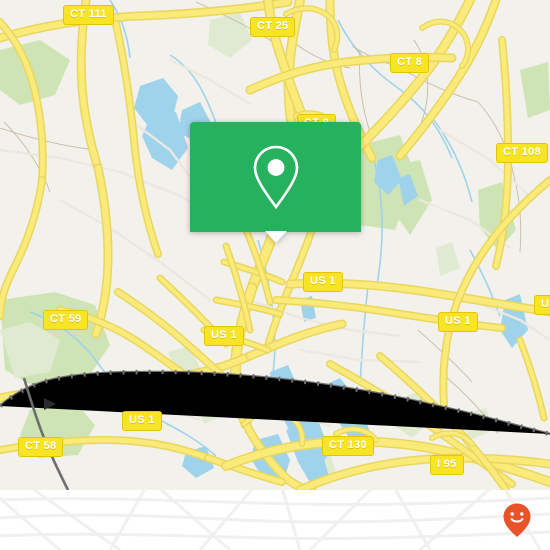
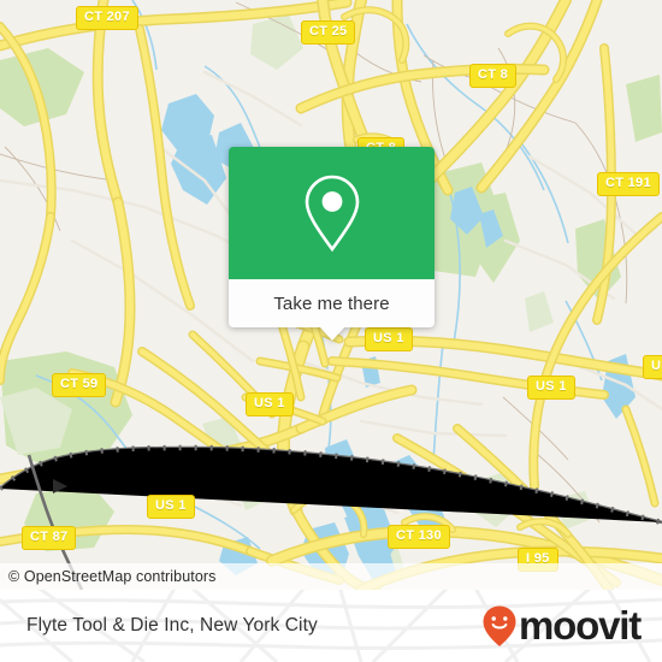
- CT 111
+ CT 207
  CT 25
  CT 8
- CT 108
+ CT 191
  CT 59
  US 1
  US 1
  US 1
  US 1
- CT 58
+ CT 87
  CT 130
  I 95
+ Take me there
+ © OpenStreetMap contributors
+ Flyte Tool & Die Inc, New York City
+ moovit
